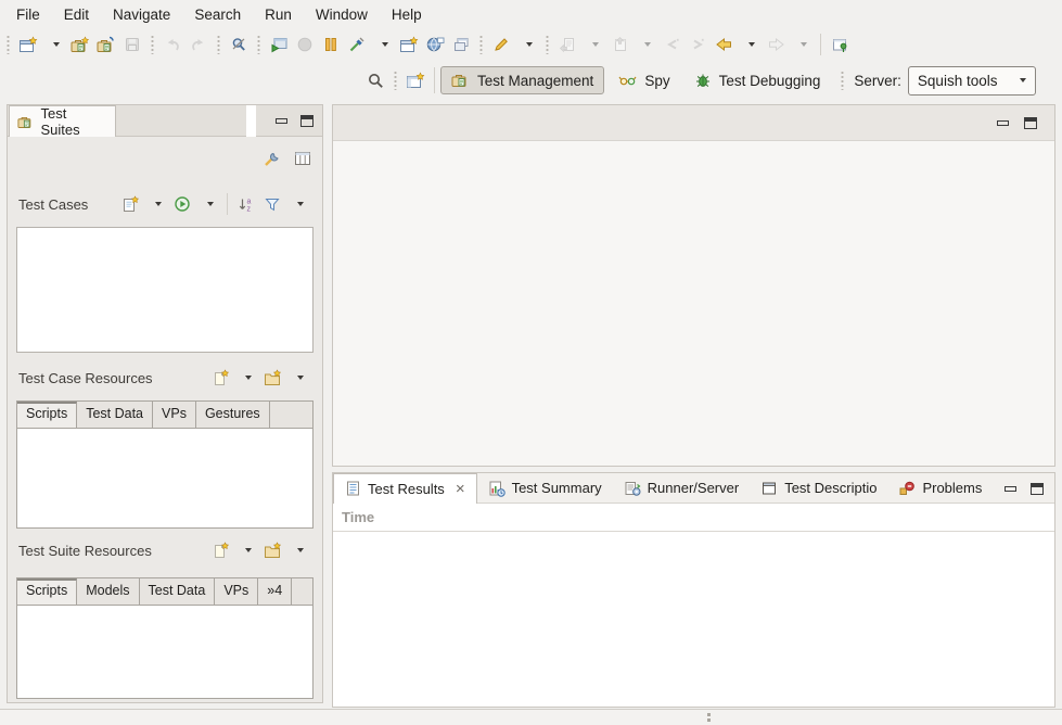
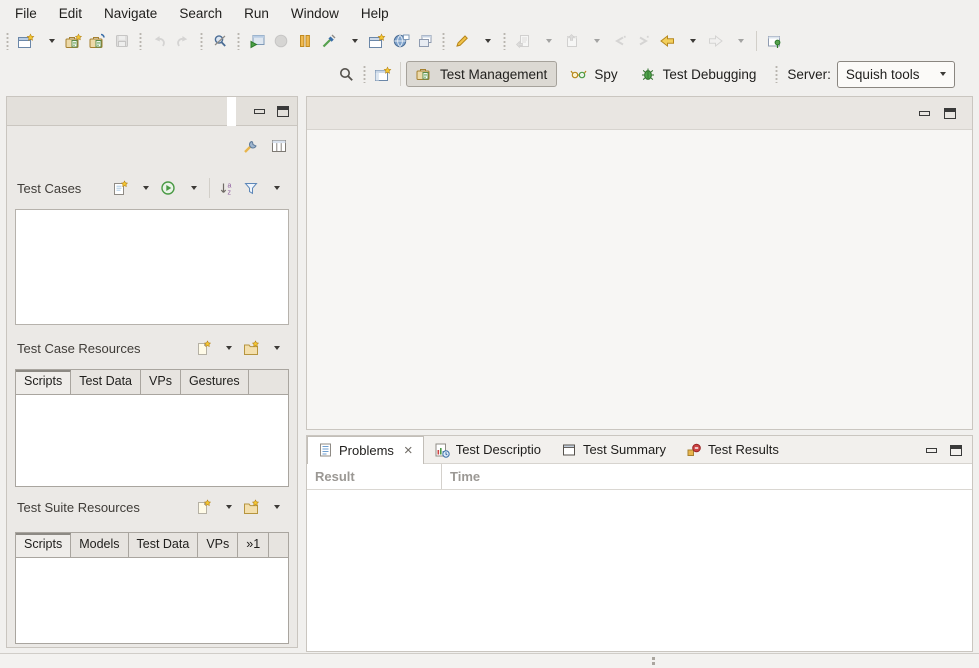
  File
  Edit
  Navigate
  Search
  Run
  Window
  Help
  Test Management
  Spy
  Test Debugging
  Server:
  Squish tools
- Test Suites
  Test Cases
  Test Case Resources
  Scripts
  Test Data
  VPs
  Gestures
  Test Suite Resources
  Scripts
  Models
  Test Data
  VPs
- »4
+ »1
- Test Results
+ Problems
  ×
- Test Summary
+ Test Descriptio
- Runner/Server
- Test Descriptio
+ Test Summary
- Problems
+ Test Results
+ Result
  Time
